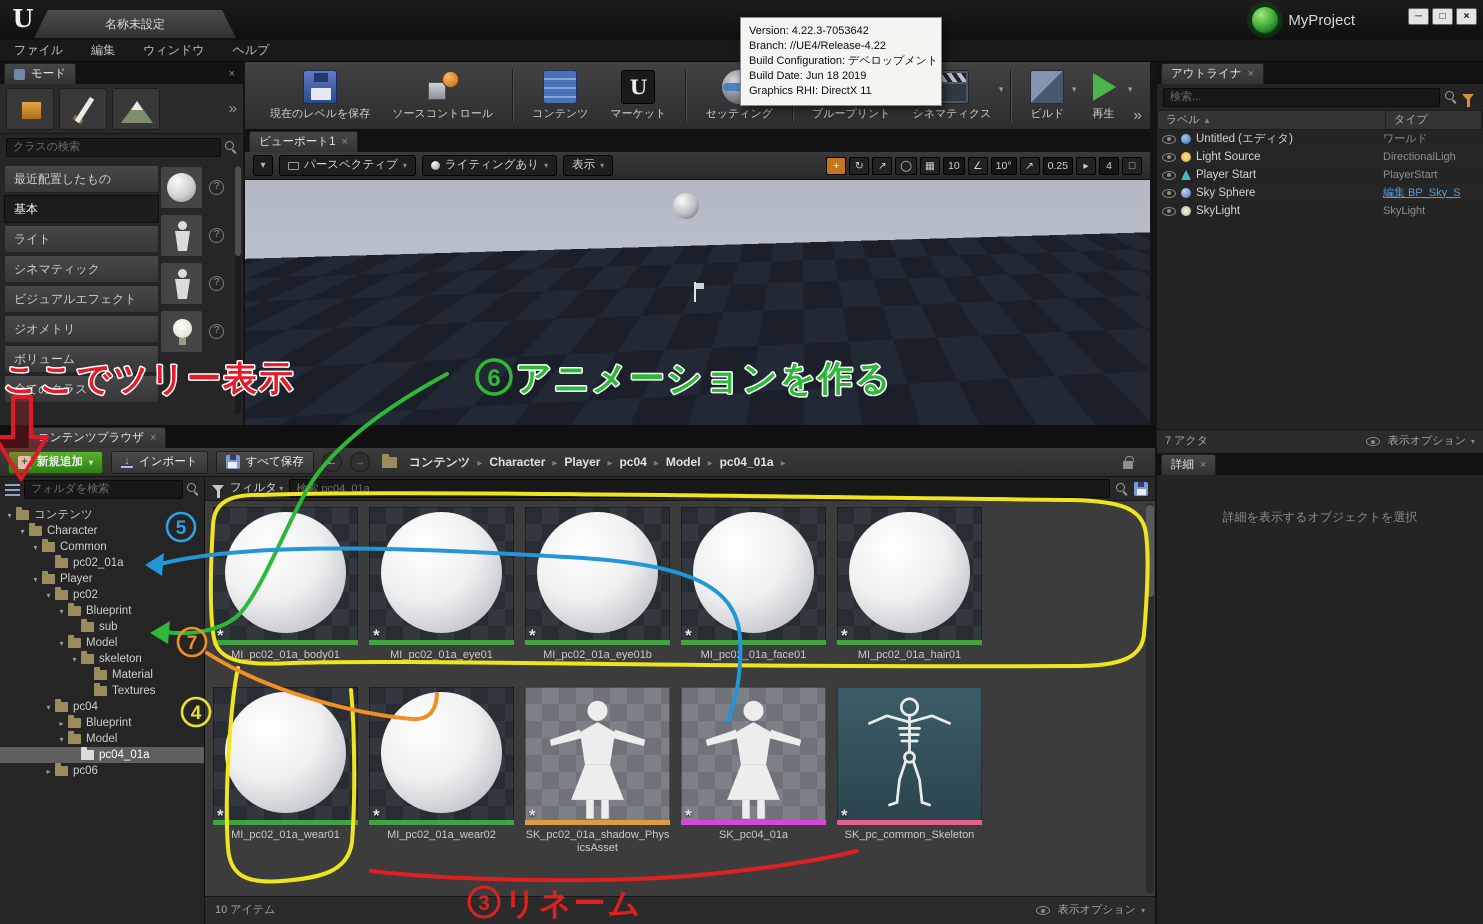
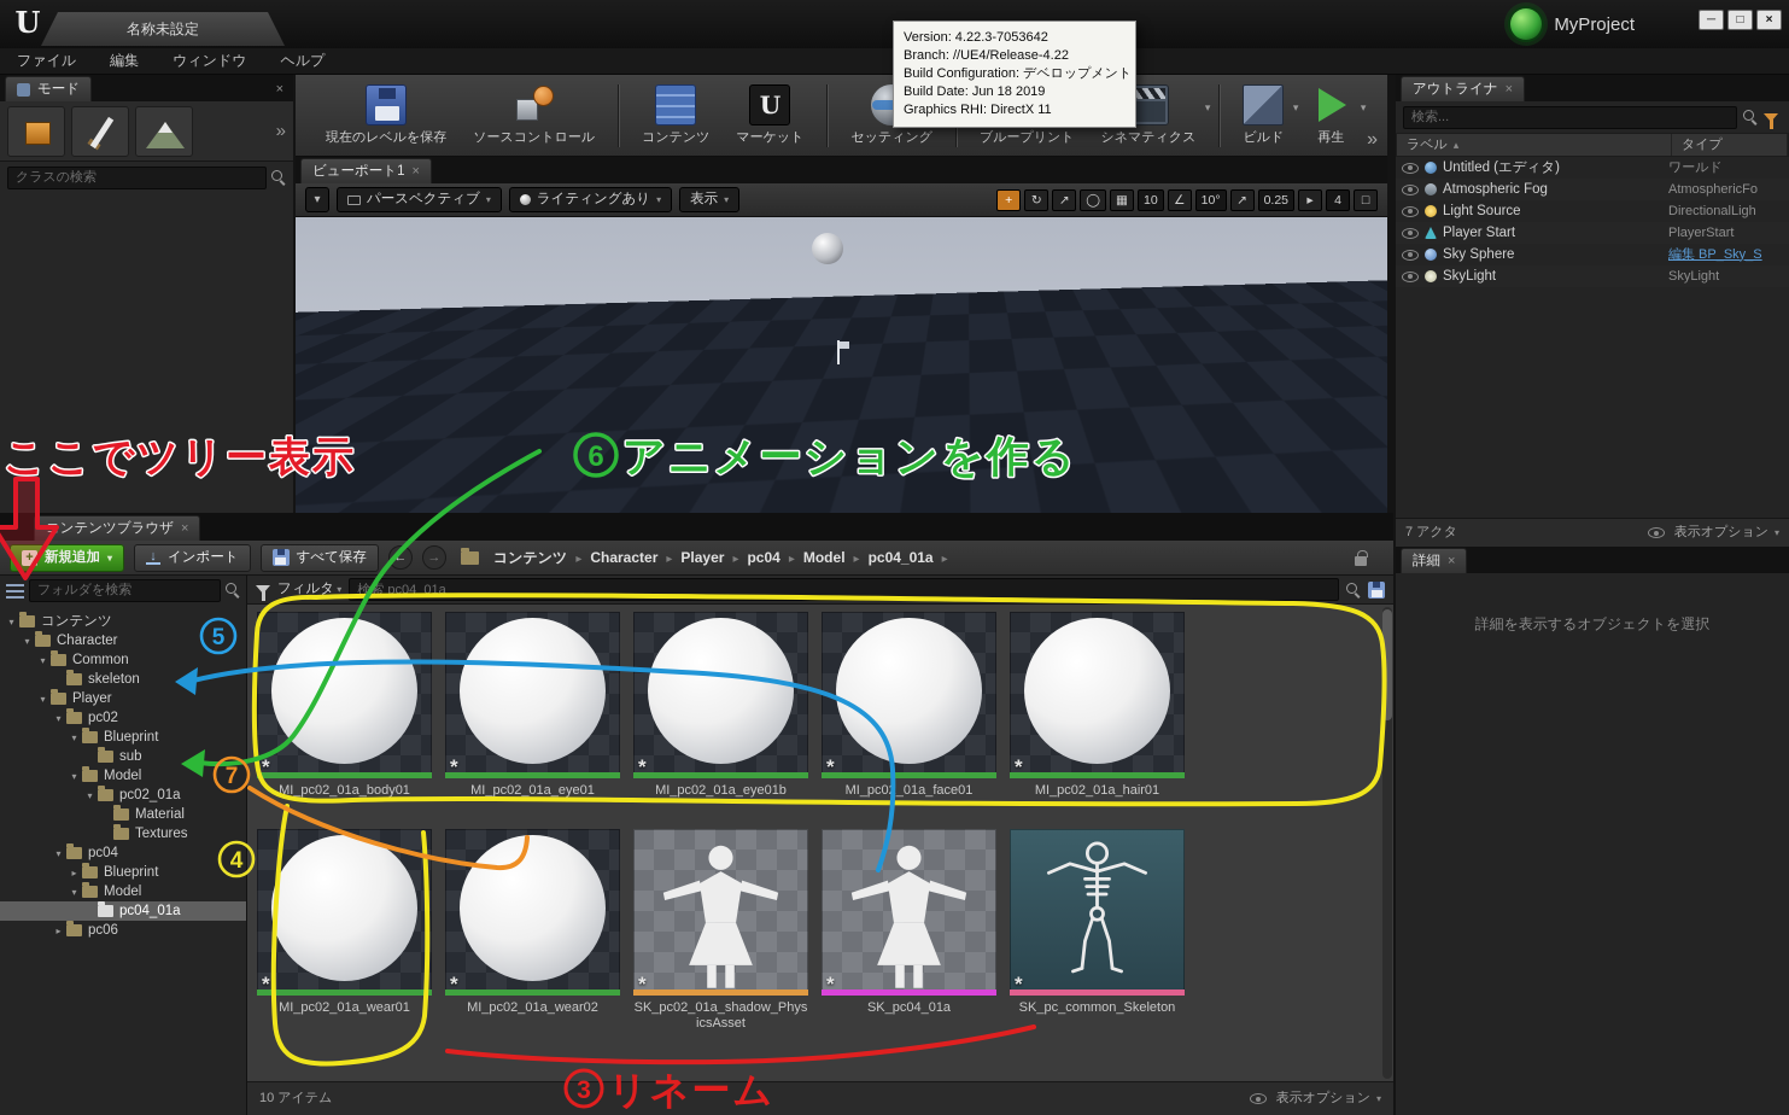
  名称未設定
  MyProject
  ファイル
  編集
  ウィンドウ
  ヘルプ
  モード
  クラスの検索
- 最近配置したもの
- 基本
- ライト
- シネマティック
- ビジュアルエフェクト
- ジオメトリ
- ボリューム
- 全てのクラス
  現在のレベルを保存
  ソースコントロール
  コンテンツ
  マーケット
  セッティング
  ブループリント
  ▾
  シネマティクス
  ▾
  ビルド
  ▾
  再生
  »
  ビューポート1
  ▾
  パースペクティブ
  ライティングあり
  表示
  +
  ↻
  ↗
  ◯
  ▦
  10
  ∠
  10°
  ↗
  0.25
  ▸
  4
  □
  アウトライナ
  検索...
  ラベル
  タイプ
  Untitled (エディタ)
  ワールド
+ Atmospheric Fog
+ AtmosphericFo
  Light Source
  DirectionalLigh
  Player Start
  PlayerStart
  Sky Sphere
  編集 BP_Sky_S
  SkyLight
  SkyLight
  7 アクタ
  表示オプション
  詳細
  詳細を表示するオブジェクトを選択
  コンテンツブラウザ
  新規追加
  インポート
  すべて保存
  コンテンツ
  Character
  Player
  pc04
  Model
  pc04_01a
  フォルダを検索
  ▾
  コンテンツ
  ▾
  Character
  ▾
  Common
- pc02_01a
+ skeleton
  ▾
  Player
  ▾
  pc02
  ▾
  Blueprint
  sub
  ▾
  Model
  ▾
- skeleton
+ pc02_01a
  Material
  Textures
  ▾
  pc04
  ▸
  Blueprint
  ▾
  Model
  pc04_01a
  ▸
  pc06
  フィルタ
  検索 pc04_01a
  *
  MI_pc02_01a_body01
  *
  MI_pc02_01a_eye01
  *
  MI_pc02_01a_eye01b
  *
  MI_pc0_01a_face01
  *
  MI_pc02_01a_hair01
  *
  MI_pc02_01a_wear01
  *
  MI_pc02_01a_wear02
  *
  SK_pc02_01a_shadow_PhysicsAsset
  *
  SK_pc04_01a
  *
  SK_pc_common_Skeleton
  10 アイテム
  表示オプション
  Version: 4.22.3-7053642
  Branch: //UE4/Release-4.22
  Build Configuration: デベロップメント
  Build Date: Jun 18 2019
  Graphics RHI: DirectX 11
  ここでツリー表示
  6
  アニメーションを作る
  3
  リネーム
  5
  7
  4
